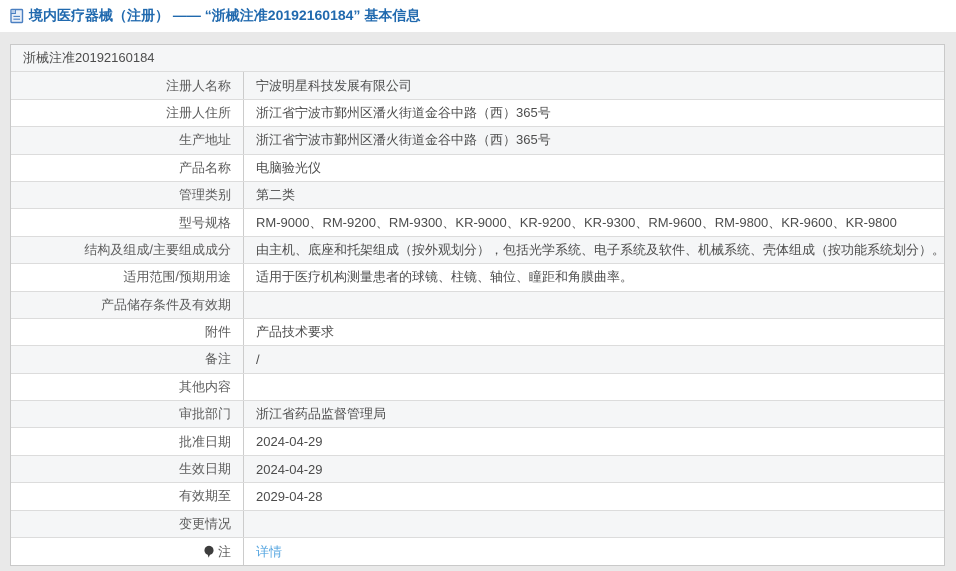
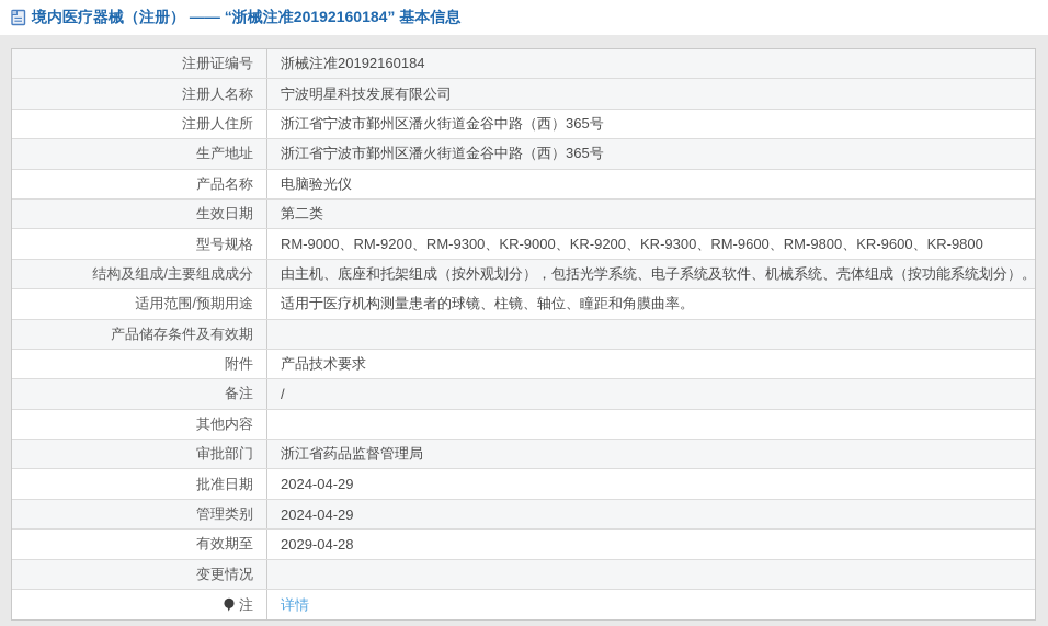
  境内医疗器械（注册） —— “浙械注准20192160184” 基本信息
+ 注册证编号
  浙械注准20192160184
  注册人名称
  宁波明星科技发展有限公司
  注册人住所
  浙江省宁波市鄞州区潘火街道金谷中路（西）365号
  生产地址
  浙江省宁波市鄞州区潘火街道金谷中路（西）365号
  产品名称
  电脑验光仪
- 管理类别
+ 生效日期
  第二类
  型号规格
  RM-9000、RM-9200、RM-9300、KR-9000、KR-9200、KR-9300、RM-9600、RM-9800、KR-9600、KR-9800
  结构及组成/主要组成成分
  由主机、底座和托架组成（按外观划分），包括光学系统、电子系统及软件、机械系统、壳体组成（按功能系统划分）。
  适用范围/预期用途
  适用于医疗机构测量患者的球镜、柱镜、轴位、瞳距和角膜曲率。
  产品储存条件及有效期
  附件
  产品技术要求
  备注
  /
  其他内容
  审批部门
  浙江省药品监督管理局
  批准日期
  2024-04-29
- 生效日期
+ 管理类别
  2024-04-29
  有效期至
  2029-04-28
  变更情况
  注
  详情
